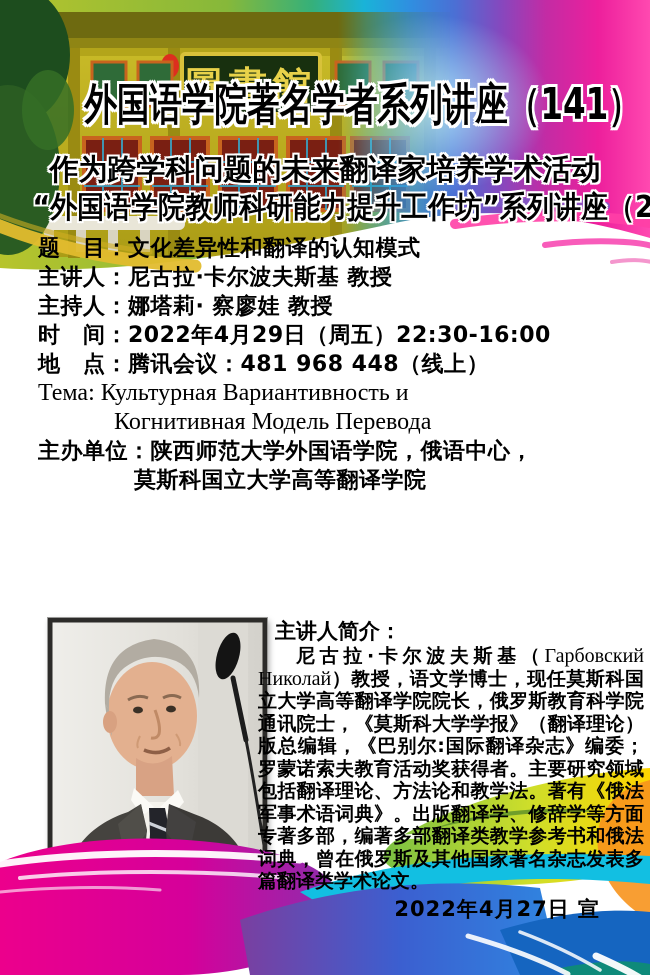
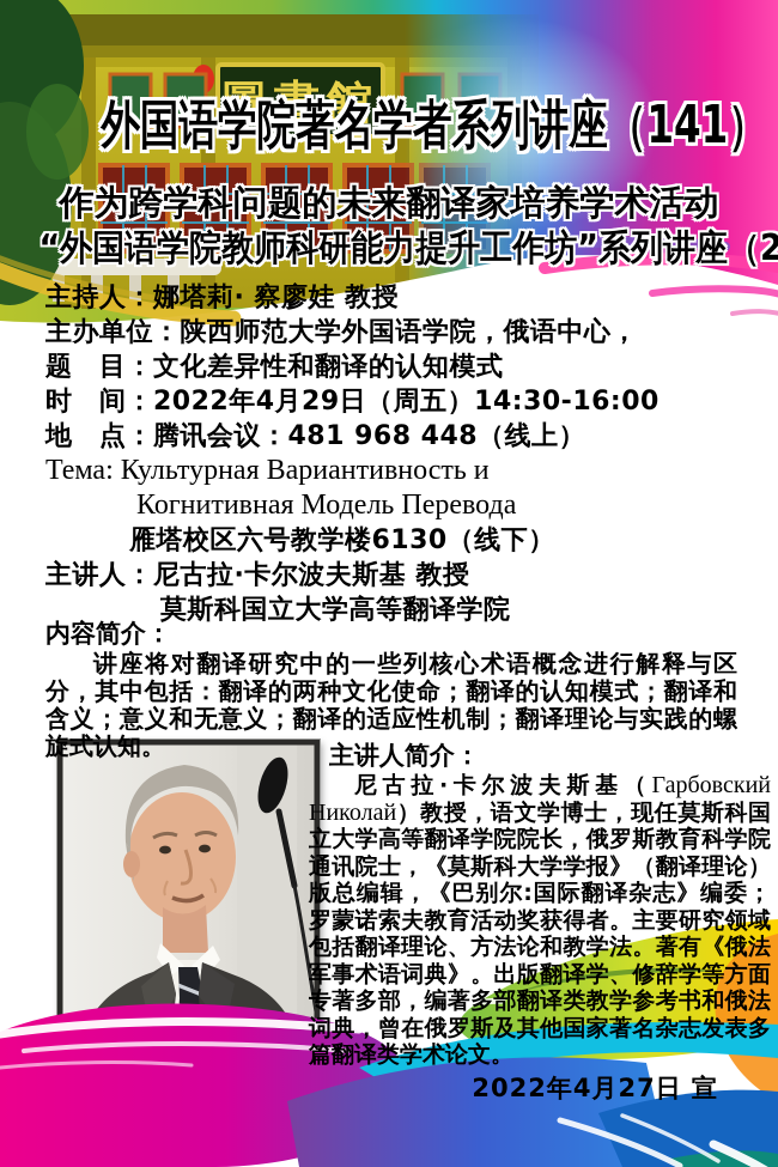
  圖書館
  外国语学院著名学者系列讲座（141）
  作为跨学科问题的未来翻译家培养学术活动
  “外国语学院教师科研能力提升工作坊”系列讲座（2
- 题 目：文化差异性和翻译的认知模式
+ 主持人：娜塔莉· 察廖娃 教授
- 主讲人：尼古拉·卡尔波夫斯基 教授
+ 主办单位：陕西师范大学外国语学院，俄语中心，
- 主持人：娜塔莉· 察廖娃 教授
+ 题 目：文化差异性和翻译的认知模式
- 时 间：2022年4月29日（周五）22:30-16:00
+ 时 间：2022年4月29日（周五）14:30-16:00
  地 点：腾讯会议：481 968 448（线上）
  Тема: Культурная Вариантивность и
  Когнитивная Модель Перевода
+ 雁塔校区六号教学楼6130（线下）
- 主办单位：陕西师范大学外国语学院，俄语中心，
+ 主讲人：尼古拉·卡尔波夫斯基 教授
  莫斯科国立大学高等翻译学院
+ 内容简介：
+ 讲座将对翻译研究中的一些列核心术语概念进行解释与区分，其中包括：翻译的两种文化使命；翻译的认知模式；翻译和含义；意义和无意义；翻译的适应性机制；翻译理论与实践的螺旋式认知。
  主讲人简介：
  尼古拉·卡尔波夫斯基（Гарбовский Николай）教授，语文学博士，现任莫斯科国立大学高等翻译学院院长，俄罗斯教育科学院通讯院士，《莫斯科大学学报》（翻译理论）版总编辑，《巴别尔:国际翻译杂志》编委；罗蒙诺索夫教育活动奖获得者。主要研究领域包括翻译理论、方法论和教学法。著有《俄法军事术语词典》。出版翻译学、修辞学等方面专著多部，编著多部翻译类教学参考书和俄法词典，曾在俄罗斯及其他国家著名杂志发表多篇翻译类学术论文。
  2022年4月27日 宣
